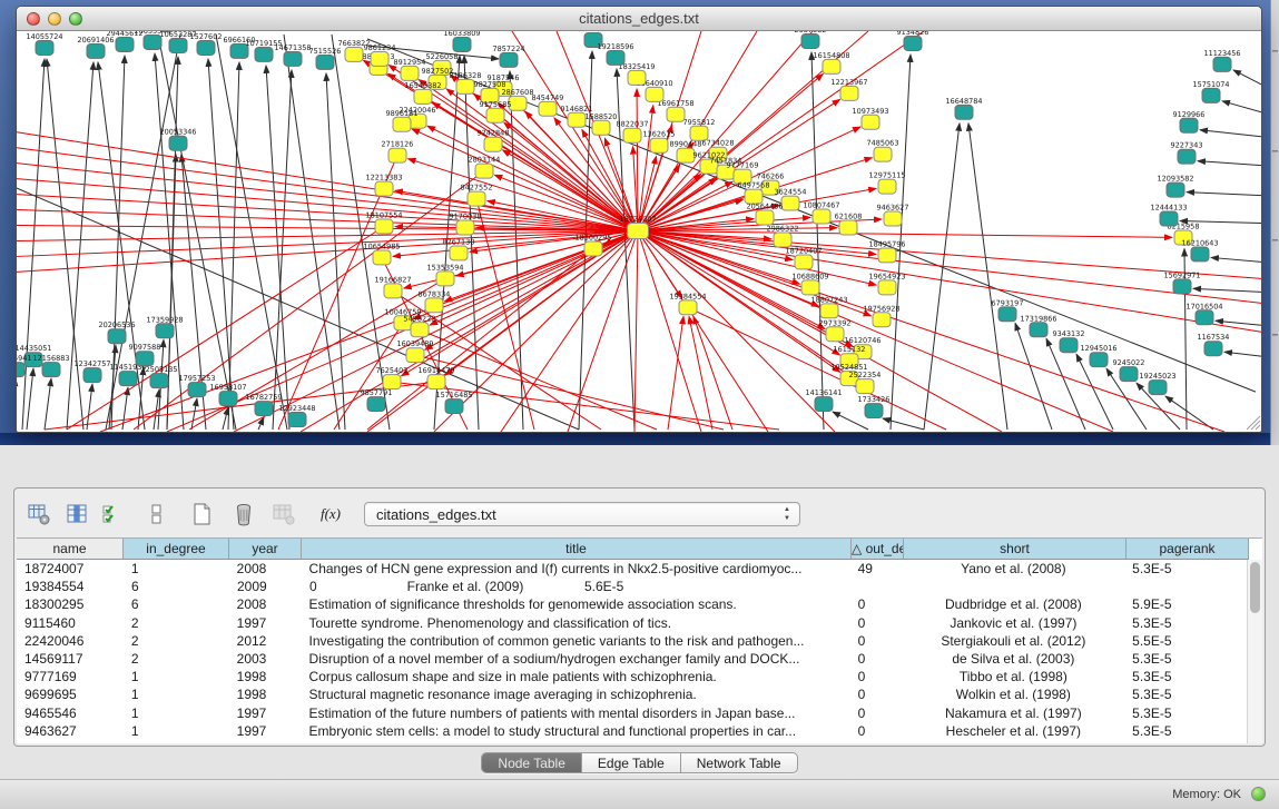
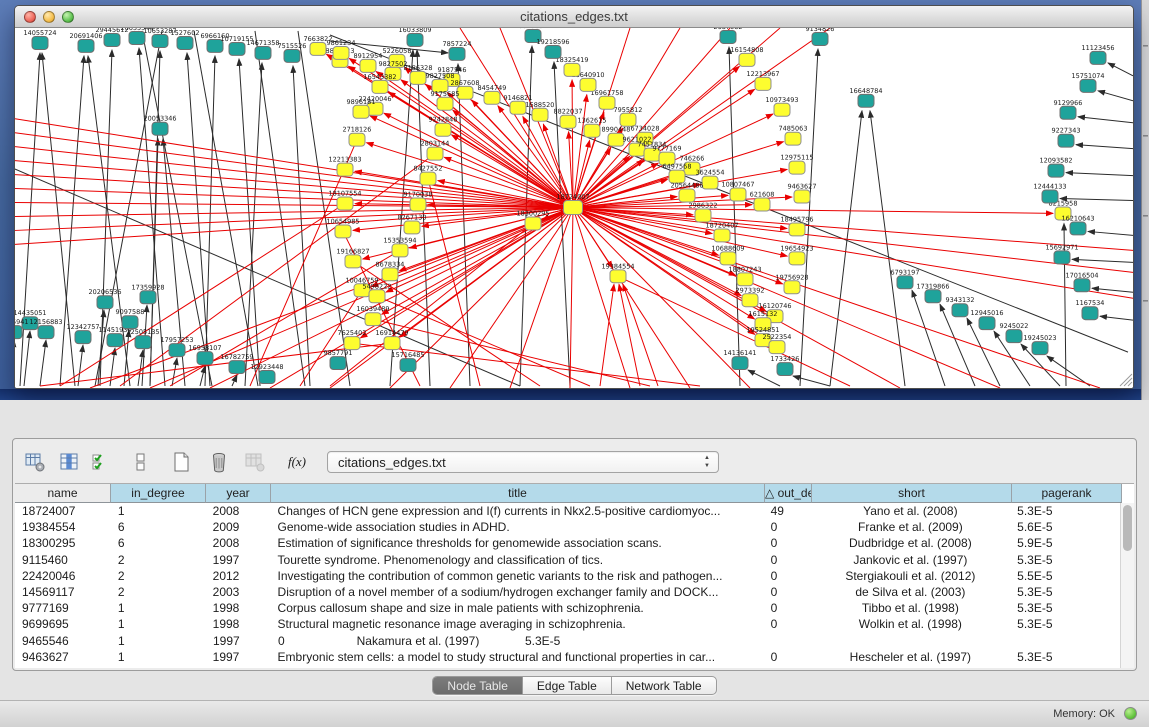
  citations_edges.txt
  8912954
  5226058
  9827502
  16543382
  8186328
  9187546
  9827508
  9175685
  8454749
  9146821
  22420046
  9896181
  1588520
  9242848
  8822037
  1362615
  2803144
  7955812
  16961758
  640910
  18325419
  9621022
  7451834
  9777169
  746266
  6497568
  3624554
  20564486
  10807467
  9463627
  621608
  12975115
  10973493
  12213967
  16154808
  12213383
  8427552
  18107554
  9170038
  18300295
  19384554
  10654985
  8267130
  15353594
  19166827
  8678334
  10046759
  5498222
  16039489
  2986322
  10688609
  18807243
  2973392
  16120746
  1615132
  19524851
  2522354
  19654923
  19756928
  18495796
  215958
  7663822
  9861234
  14055724
  20691406
  29445612
  26635544
  10653287
  1527602
  6966160
  10719155
  14671358
  16033809
  19218596
  9134826
  14435051
  12156883
  12342757
  11451934
  17957253
  16958107
  16782759
  20206536
  17359928
  9097588
  9857791
  15716485
  16648784
  6793197
  17319866
  9343132
  12945016
  9245022
  19245023
  14136141
  1733426
  11123456
  15751074
  9129966
  12093582
  12444133
  16210643
  15692971
  17016504
  1167534
  18724007
  f(x)
  citations_edges.txt
  name
  in_degree
  year
  title
  △ out_de
  short
  pagerank
  18724007
  1
  2008
  Changes of HCN gene expression and I(f) currents in Nkx2.5-positive cardiomyoc...
  49
  Yano et al. (2008)
  5.3E-5
  19384554
  6
  2009
+ Genome-wide association studies in ADHD.
  0
  Franke et al. (2009)
  5.6E-5
  18300295
  6
  2008
  Estimation of significance thresholds for genomewide association scans.
  0
  Dudbridge et al. (2008)
  5.9E-5
  9115460
  2
  1997
  Tourette syndrome. Phenomenology and classification of tics.
  0
  Jankovic et al. (1997)
  5.3E-5
  22420046
  2
  2012
  Investigating the contribution of common genetic variants to the risk and pathogen...
  0
  Stergiakouli et al. (2012)
  5.5E-5
  14569117
  2
  2003
  Disruption of a novel member of a sodium/hydrogen exchanger family and DOCK...
  0
  de Silva et al. (2003)
  5.3E-5
  9777169
  1
  1998
  Corpus callosum shape and size in male patients with schizophrenia.
  0
  Tibbo et al. (1998)
  5.3E-5
  9699695
  1
  1998
  Structural magnetic resonance image averaging in schizophrenia.
  0
  Wolkin et al. (1998)
  5.3E-5
  9465546
  1
  1997
- Estimation of the future numbers of patients with mental disorders in Japan base...
  0
  Nakamura et al. (1997)
  5.3E-5
  9463627
  1
  1997
  Embryonic stem cells: a model to study structural and functional properties in car...
  0
  Hescheler et al. (1997)
  5.3E-5
  Node Table
  Edge Table
  Network Table
  Memory: OK
